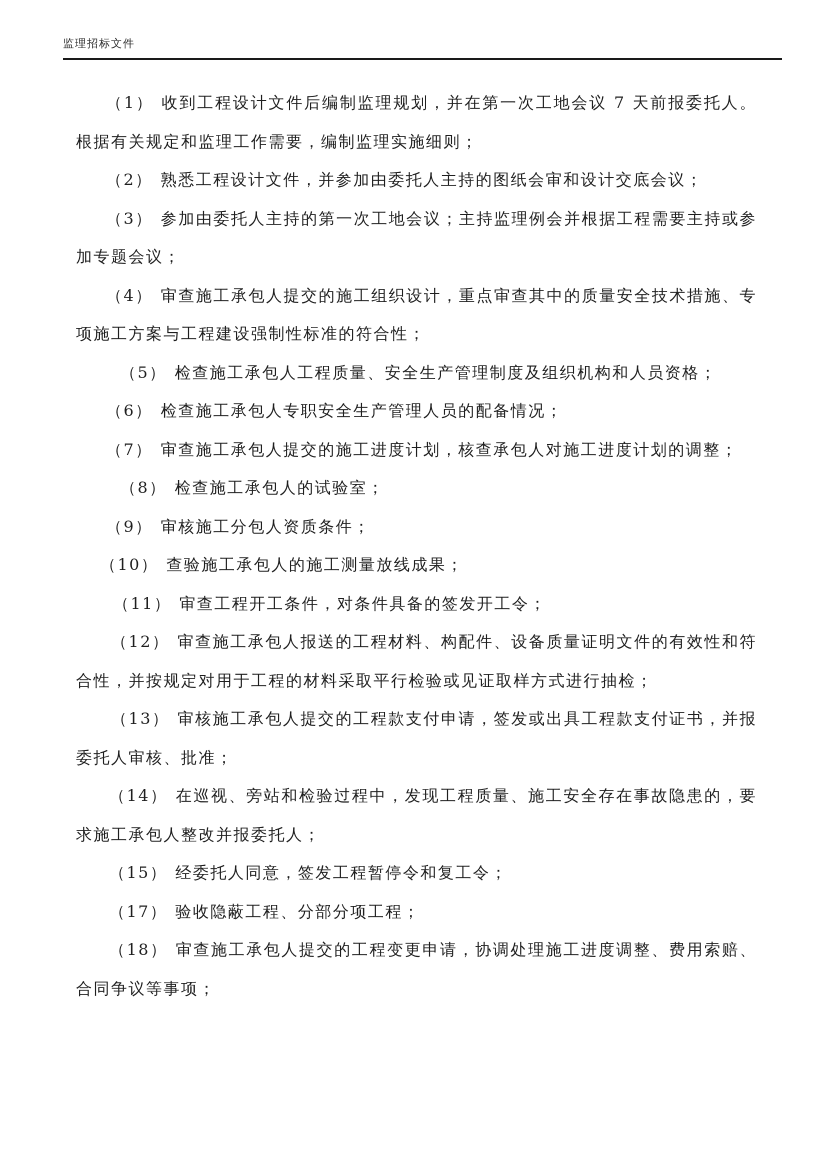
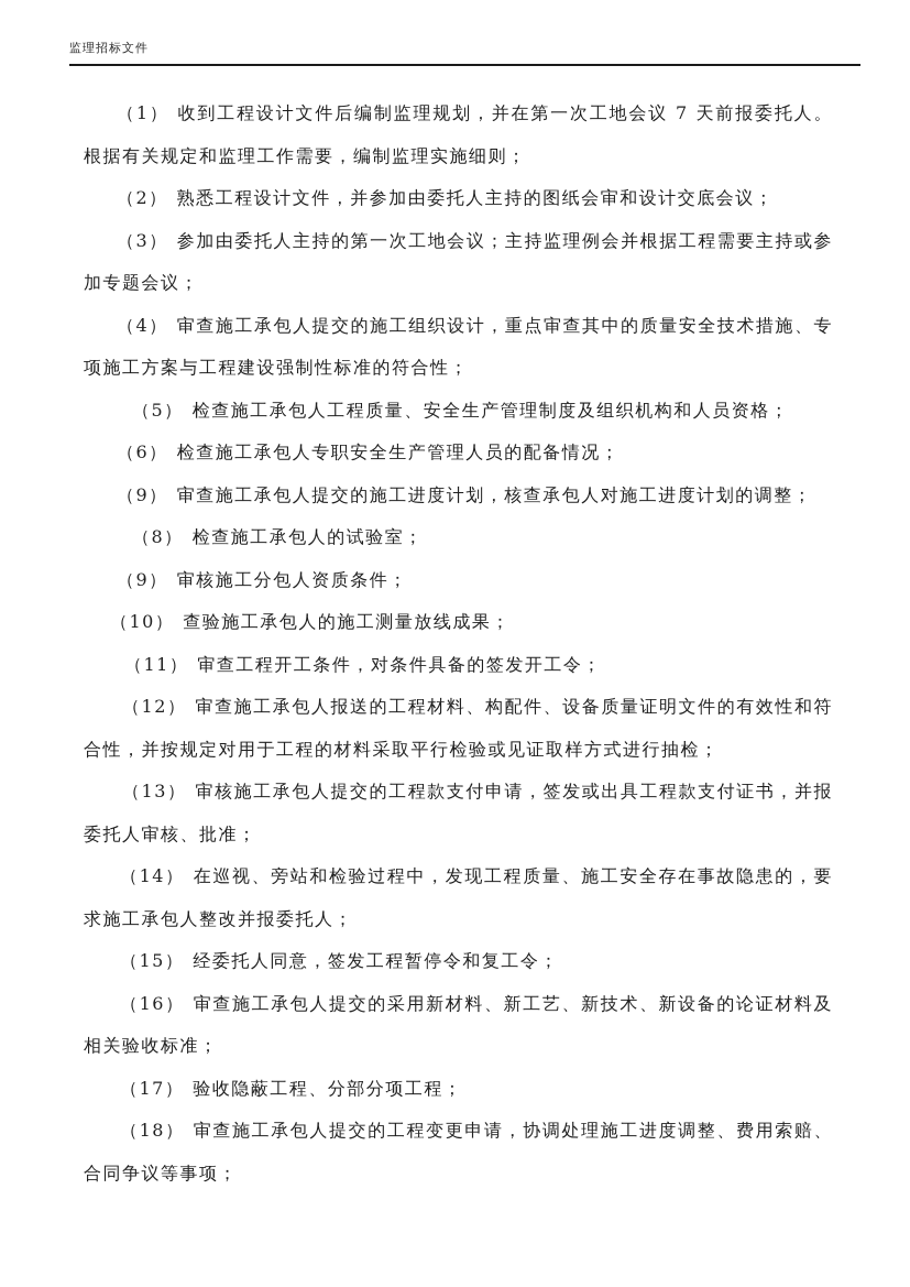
  监理招标文件
  （1） 收到工程设计文件后编制监理规划，并在第一次工地会议 7 天前报委托人。根据有关规定和监理工作需要，编制监理实施细则；
  （2） 熟悉工程设计文件，并参加由委托人主持的图纸会审和设计交底会议；
  （3） 参加由委托人主持的第一次工地会议；主持监理例会并根据工程需要主持或参加专题会议；
  （4） 审查施工承包人提交的施工组织设计，重点审查其中的质量安全技术措施、专项施工方案与工程建设强制性标准的符合性；
  （5） 检查施工承包人工程质量、安全生产管理制度及组织机构和人员资格；
  （6） 检查施工承包人专职安全生产管理人员的配备情况；
- （7） 审查施工承包人提交的施工进度计划，核查承包人对施工进度计划的调整；
+ （9） 审查施工承包人提交的施工进度计划，核查承包人对施工进度计划的调整；
  （8） 检查施工承包人的试验室；
  （9） 审核施工分包人资质条件；
  （10） 查验施工承包人的施工测量放线成果；
  （11） 审查工程开工条件，对条件具备的签发开工令；
  （12） 审查施工承包人报送的工程材料、构配件、设备质量证明文件的有效性和符合性，并按规定对用于工程的材料采取平行检验或见证取样方式进行抽检；
  （13） 审核施工承包人提交的工程款支付申请，签发或出具工程款支付证书，并报委托人审核、批准；
  （14） 在巡视、旁站和检验过程中，发现工程质量、施工安全存在事故隐患的，要求施工承包人整改并报委托人；
  （15） 经委托人同意，签发工程暂停令和复工令；
+ （16） 审查施工承包人提交的采用新材料、新工艺、新技术、新设备的论证材料及相关验收标准；
  （17） 验收隐蔽工程、分部分项工程；
  （18） 审查施工承包人提交的工程变更申请，协调处理施工进度调整、费用索赔、合同争议等事项；
